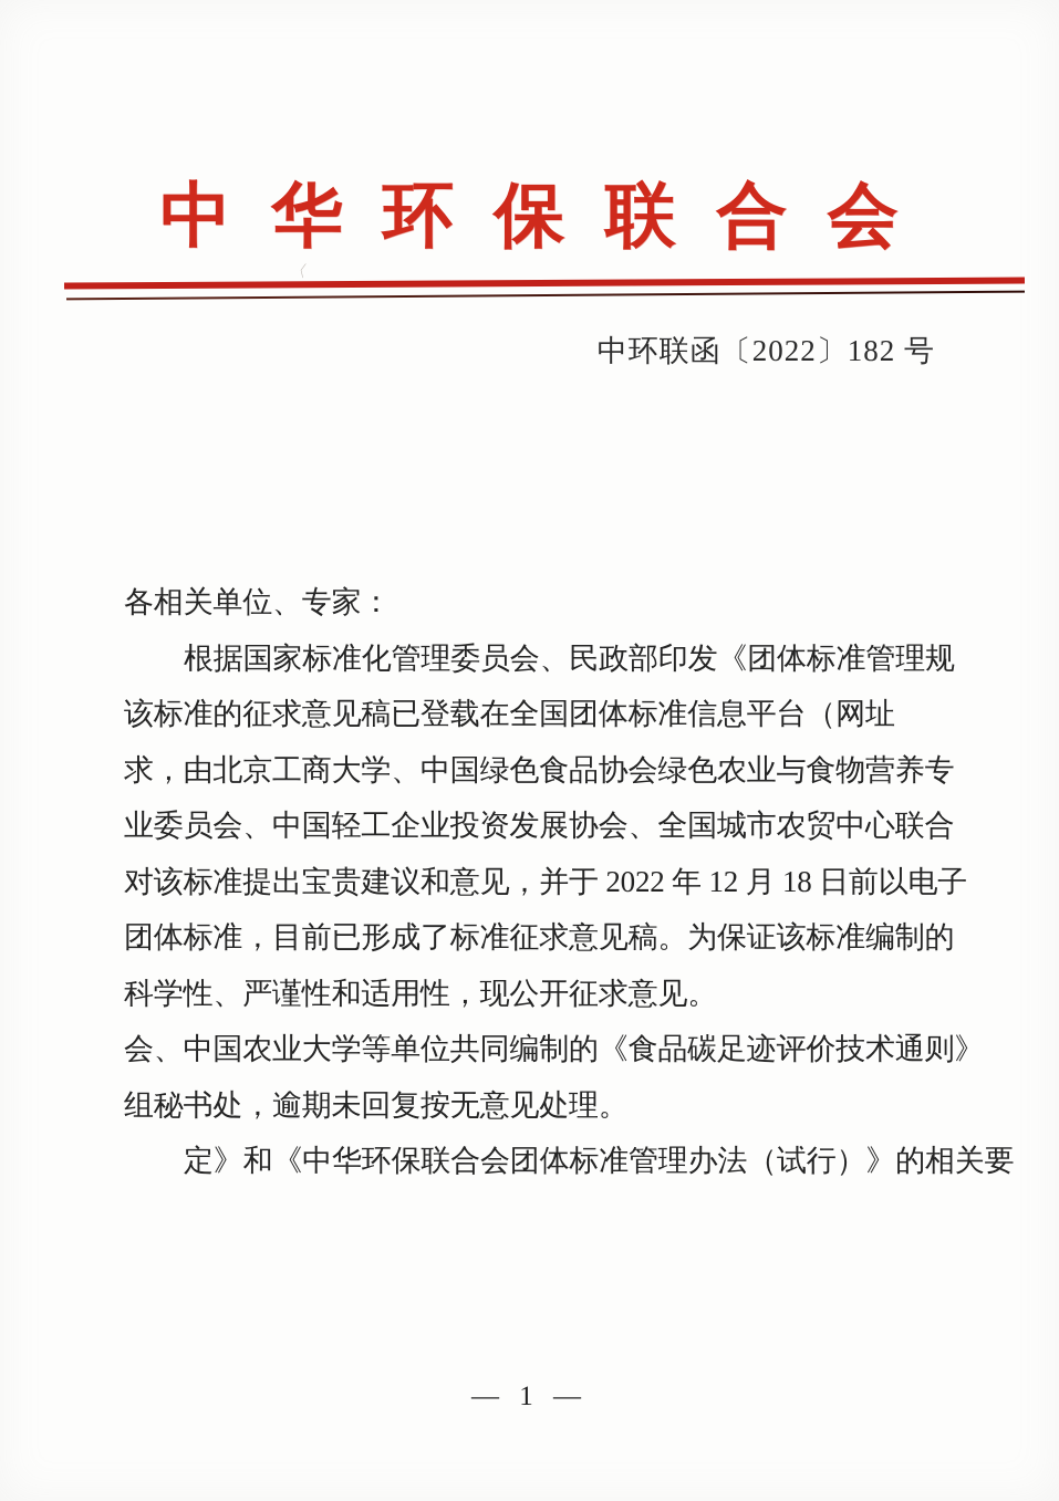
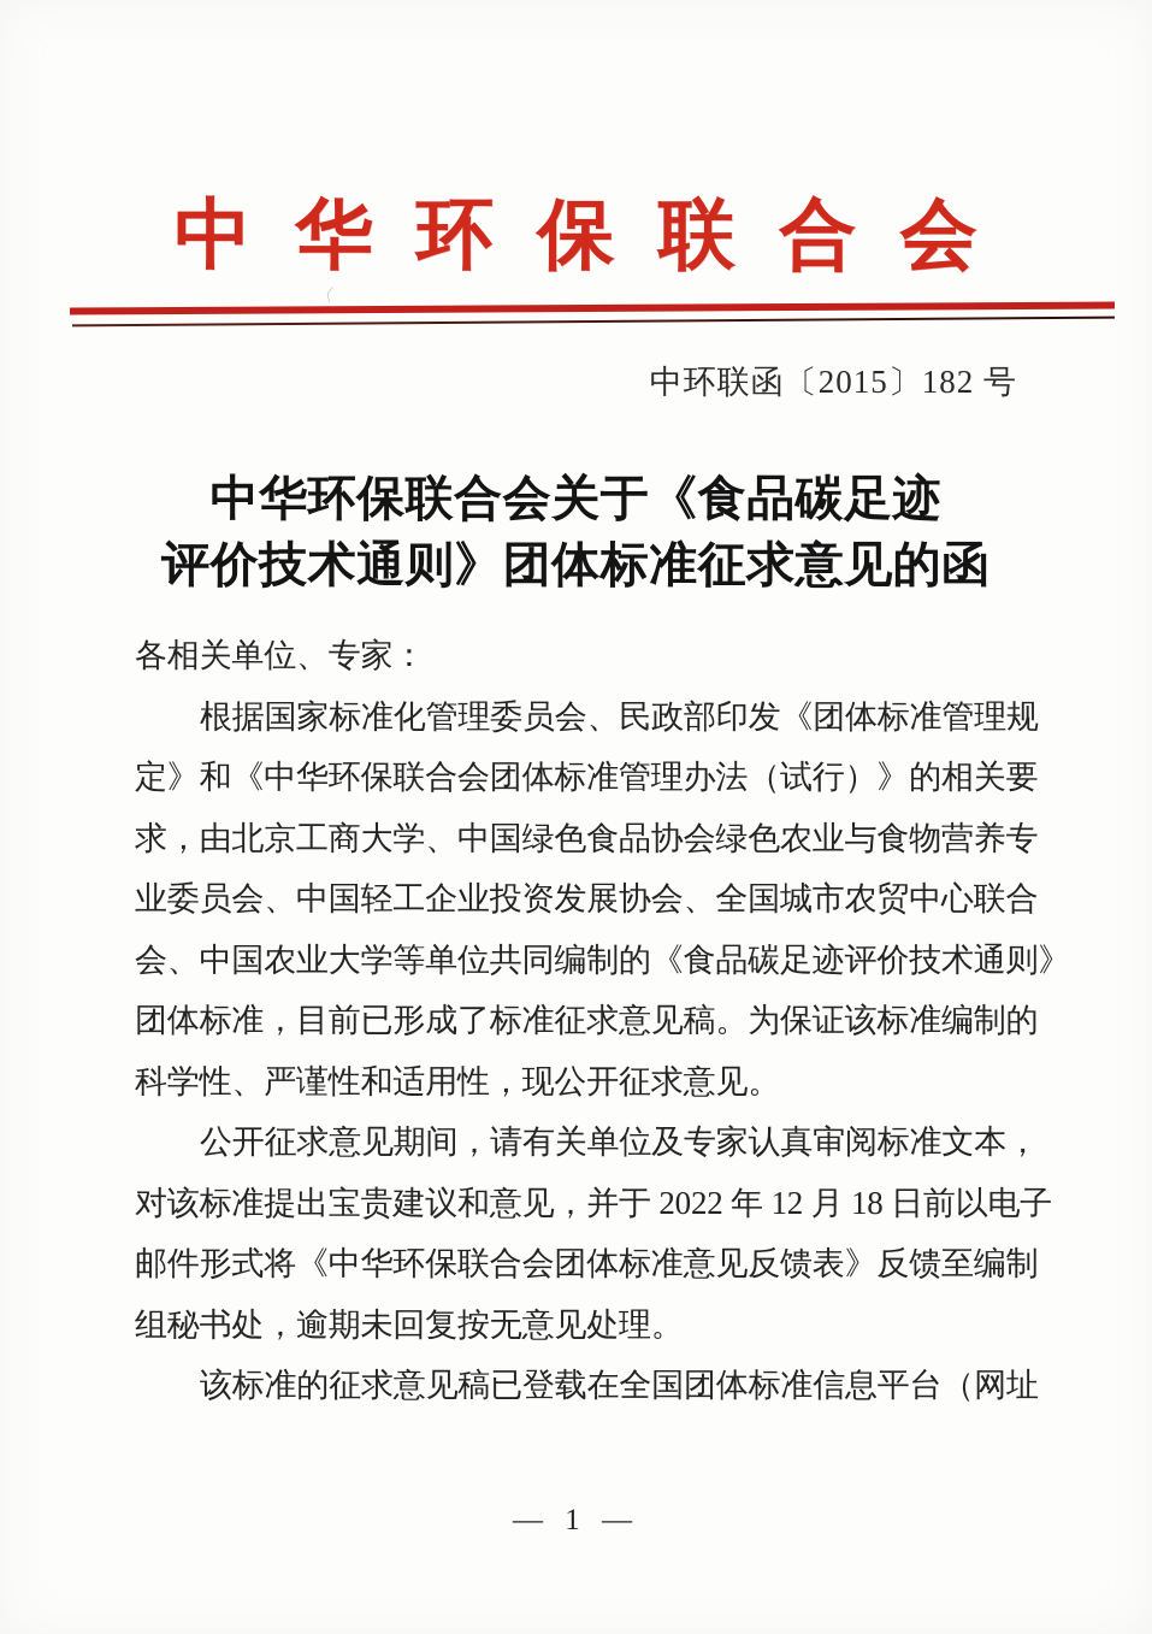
  中华环保联合会
- 中环联函〔2022〕182 号
+ 中环联函〔2015〕182 号
+ 中华环保联合会关于《食品碳足迹
+ 评价技术通则》团体标准征求意见的函
  各相关单位、专家：
  根据国家标准化管理委员会、民政部印发《团体标准管理规
- 该标准的征求意见稿已登载在全国团体标准信息平台（网址
+ 定》和《中华环保联合会团体标准管理办法（试行）》的相关要
  求，由北京工商大学、中国绿色食品协会绿色农业与食物营养专
  业委员会、中国轻工企业投资发展协会、全国城市农贸中心联合
- 对该标准提出宝贵建议和意见，并于 2022 年 12 月 18 日前以电子
+ 会、中国农业大学等单位共同编制的《食品碳足迹评价技术通则》
  团体标准，目前已形成了标准征求意见稿。为保证该标准编制的
  科学性、严谨性和适用性，现公开征求意见。
+ 公开征求意见期间，请有关单位及专家认真审阅标准文本，
- 会、中国农业大学等单位共同编制的《食品碳足迹评价技术通则》
+ 对该标准提出宝贵建议和意见，并于 2022 年 12 月 18 日前以电子
+ 邮件形式将《中华环保联合会团体标准意见反馈表》反馈至编制
  组秘书处，逾期未回复按无意见处理。
- 定》和《中华环保联合会团体标准管理办法（试行）》的相关要
+ 该标准的征求意见稿已登载在全国团体标准信息平台（网址
  — 1 —
